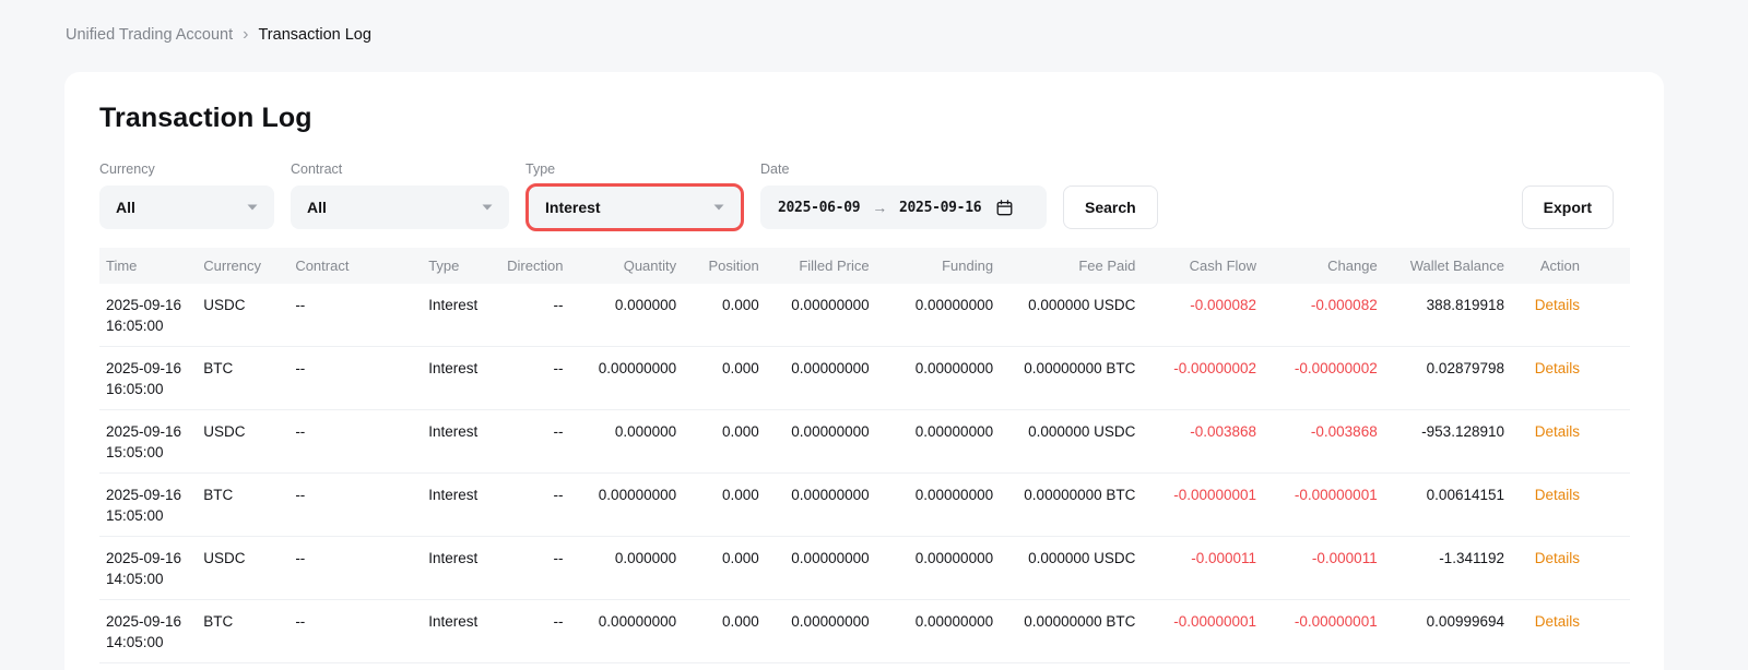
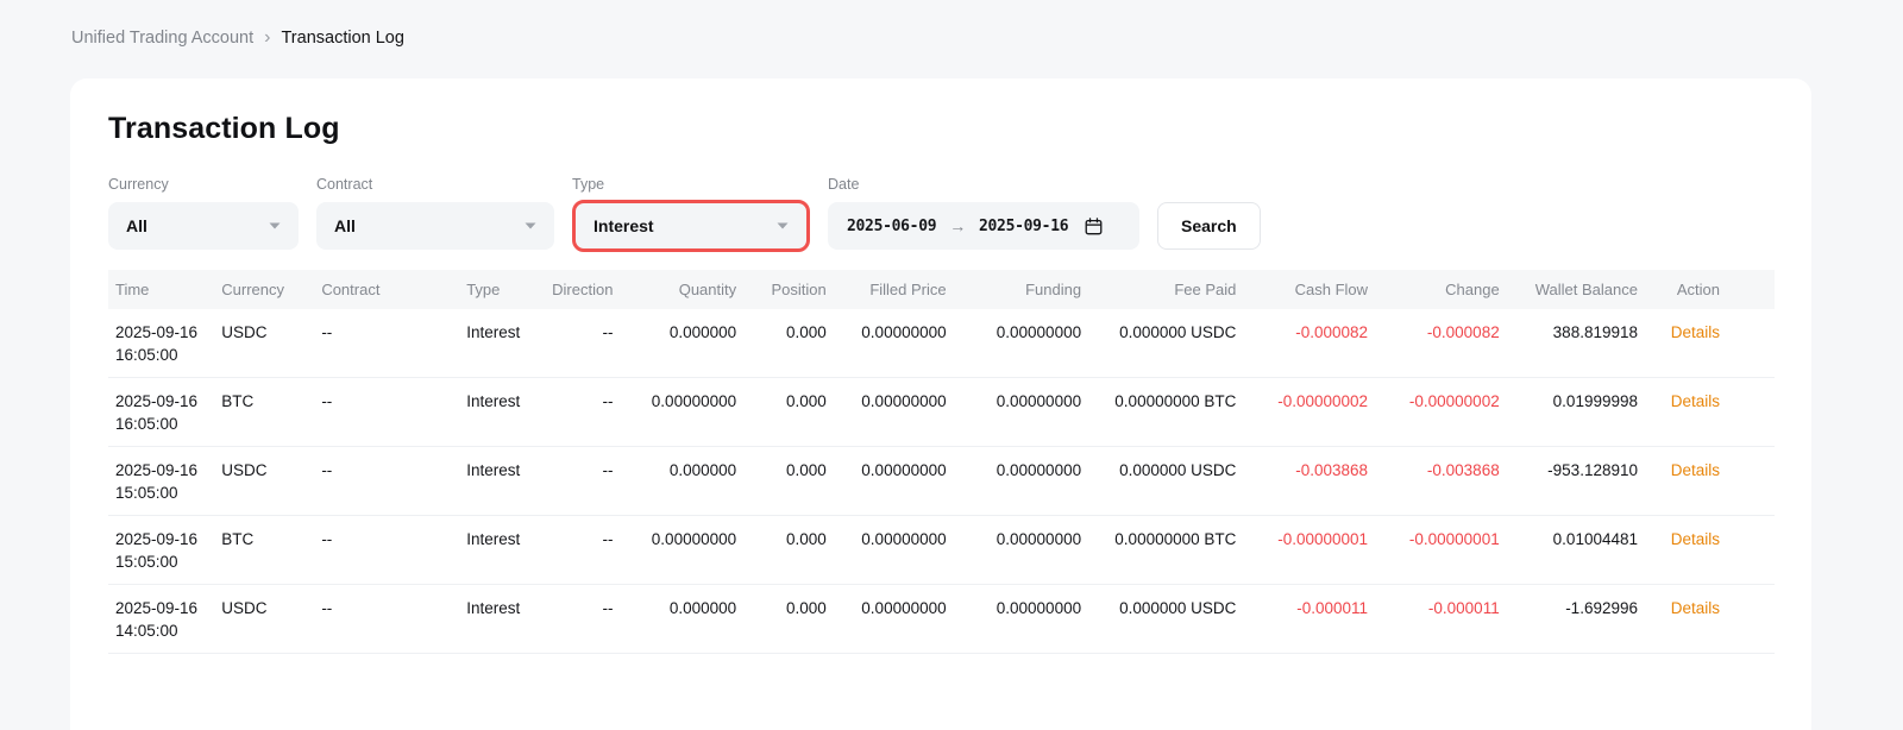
  Unified Trading Account
  ›
  Transaction Log
  Transaction Log
  Currency
  All
  Contract
  All
  Type
  Interest
  Date
  2025-06-09
  →
  2025-09-16
  Search
- Export
  Time	Currency	Contract	Type	Direction	Quantity	Position	Filled Price	Funding	Fee Paid	Cash Flow	Change	Wallet Balance	Action
  2025-09-1616:05:00	USDC	--	Interest	--	0.000000	0.000	0.00000000	0.00000000	0.000000 USDC	-0.000082	-0.000082	388.819918	Details
- 2025-09-1616:05:00	BTC	--	Interest	--	0.00000000	0.000	0.00000000	0.00000000	0.00000000 BTC	-0.00000002	-0.00000002	0.02879798	Details
+ 2025-09-1616:05:00	BTC	--	Interest	--	0.00000000	0.000	0.00000000	0.00000000	0.00000000 BTC	-0.00000002	-0.00000002	0.01999998	Details
  2025-09-1615:05:00	USDC	--	Interest	--	0.000000	0.000	0.00000000	0.00000000	0.000000 USDC	-0.003868	-0.003868	-953.128910	Details
- 2025-09-1615:05:00	BTC	--	Interest	--	0.00000000	0.000	0.00000000	0.00000000	0.00000000 BTC	-0.00000001	-0.00000001	0.00614151	Details
+ 2025-09-1615:05:00	BTC	--	Interest	--	0.00000000	0.000	0.00000000	0.00000000	0.00000000 BTC	-0.00000001	-0.00000001	0.01004481	Details
- 2025-09-1614:05:00	USDC	--	Interest	--	0.000000	0.000	0.00000000	0.00000000	0.000000 USDC	-0.000011	-0.000011	-1.341192	Details
+ 2025-09-1614:05:00	USDC	--	Interest	--	0.000000	0.000	0.00000000	0.00000000	0.000000 USDC	-0.000011	-0.000011	-1.692996	Details
- 2025-09-1614:05:00	BTC	--	Interest	--	0.00000000	0.000	0.00000000	0.00000000	0.00000000 BTC	-0.00000001	-0.00000001	0.00999694	Details
